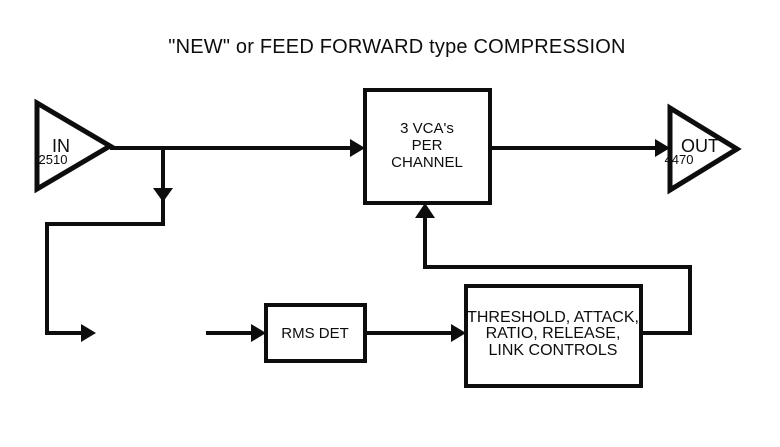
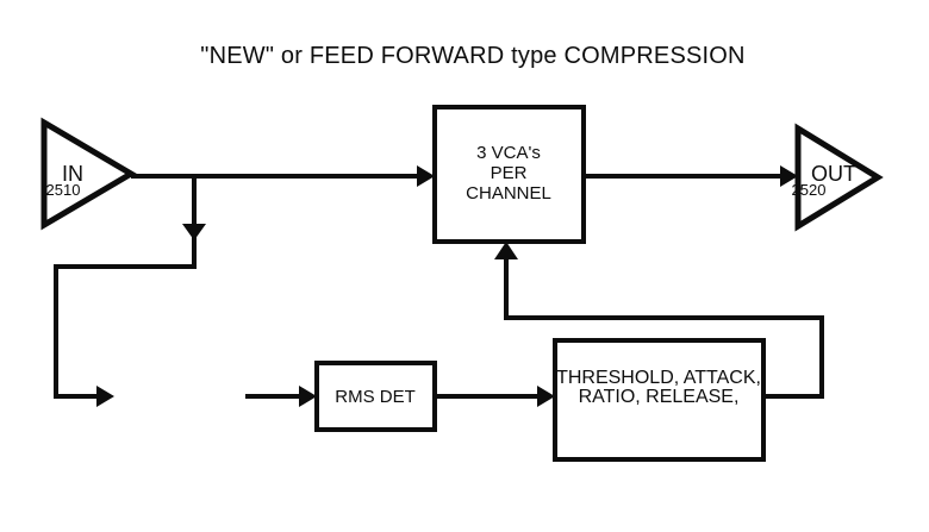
  "NEW" or FEED FORWARD type COMPRESSION
  IN
  2510
  3 VCA's
  PER
  CHANNEL
  OUT
- 4470
+ 2520
  RMS DET
  THRESHOLD, ATTACK,
  RATIO, RELEASE,
- LINK CONTROLS
